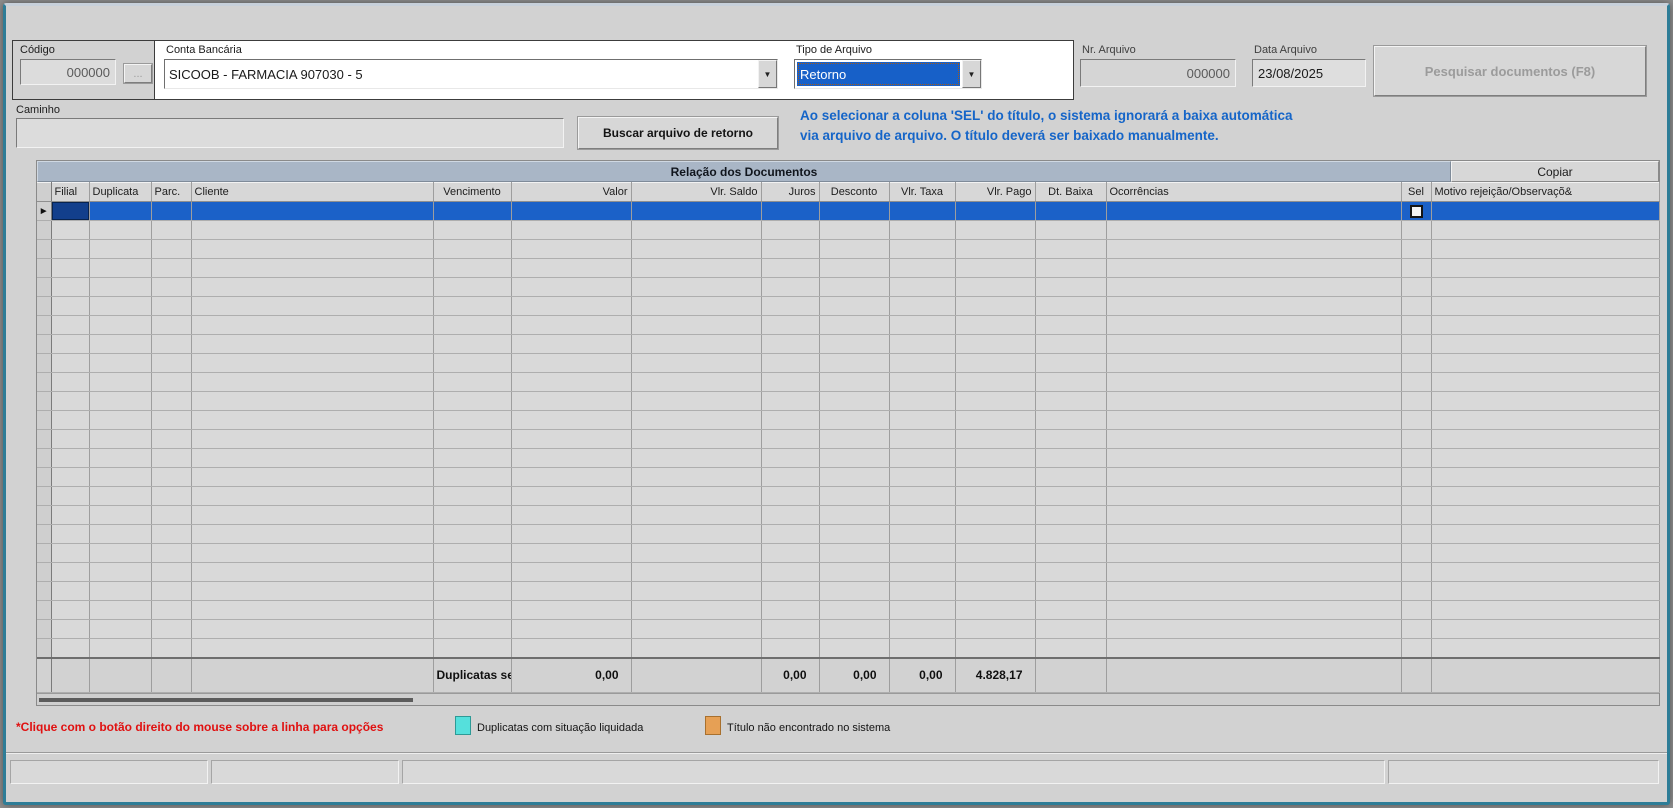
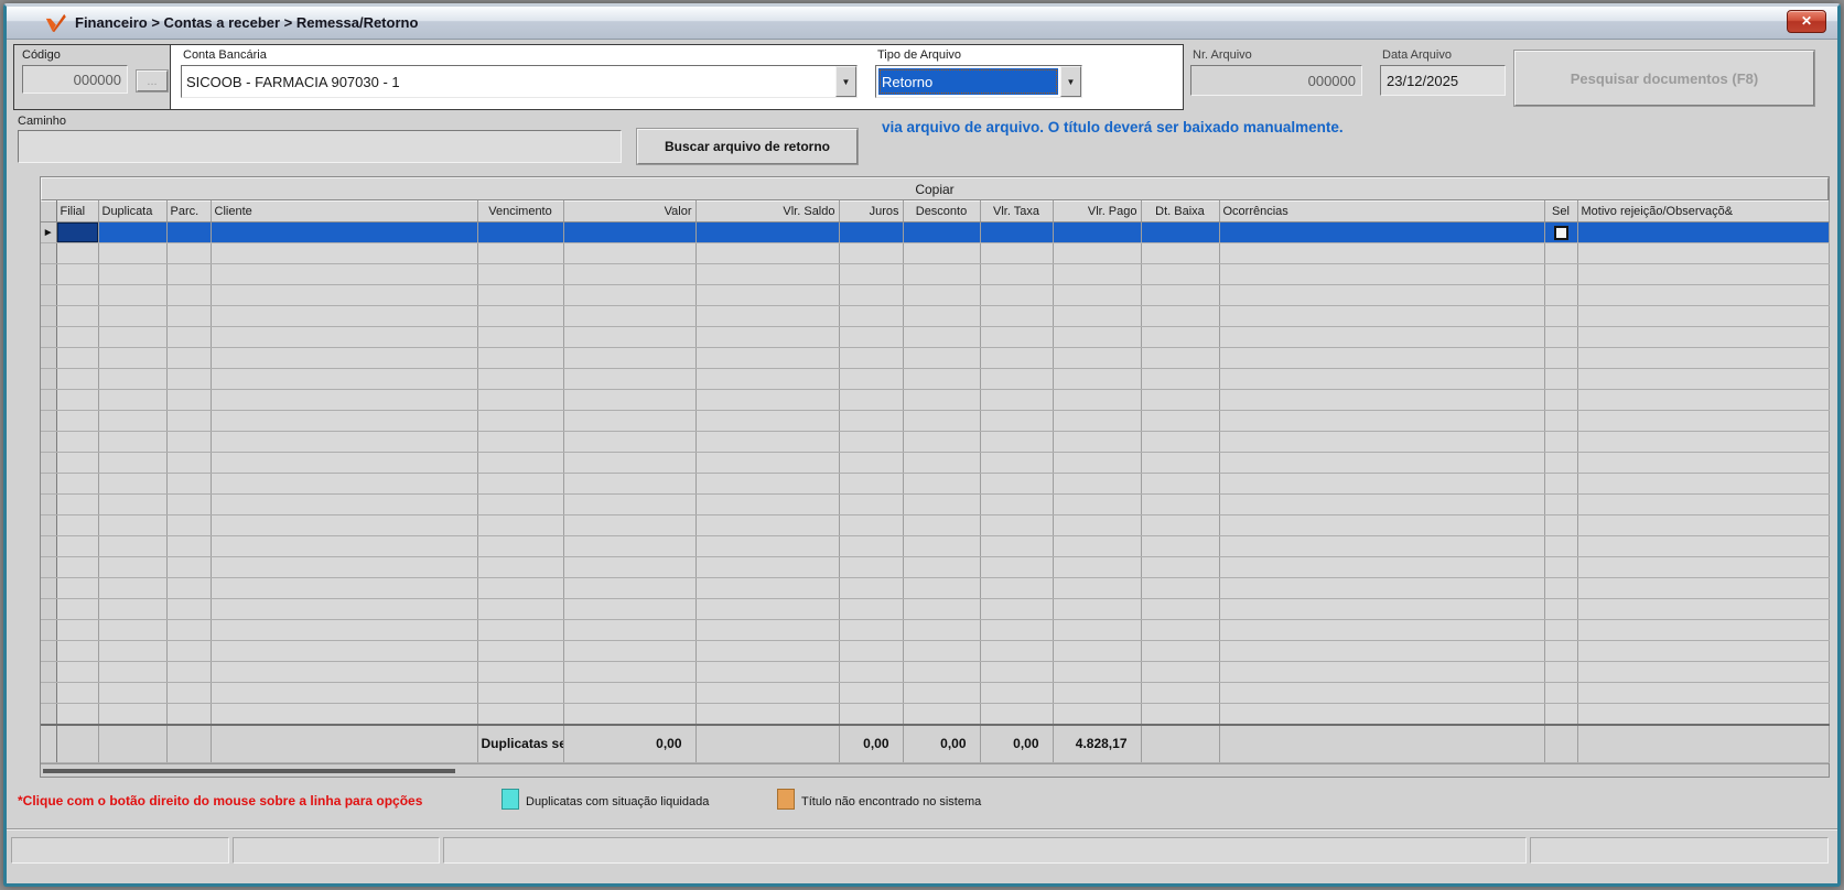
+ Financeiro > Contas a receber > Remessa/Retorno
+ ✕
  Código
  000000
  ...
  Conta Bancária
- SICOOB - FARMACIA 907030 - 5
+ SICOOB - FARMACIA 907030 - 1
  ▼
  Tipo de Arquivo
  Retorno
  ▼
  Nr. Arquivo
  000000
  Data Arquivo
- 23/08/2025
+ 23/12/2025
  Pesquisar documentos (F8)
  Caminho
  Buscar arquivo de retorno
- Ao selecionar a coluna 'SEL' do título, o sistema ignorará a baixa automática
  via arquivo de arquivo. O título deverá ser baixado manualmente.
- Relação dos Documentos
  Copiar
  	Filial	Duplicata	Parc.	Cliente	Vencimento	Valor	Vlr. Saldo	Juros	Desconto	Vlr. Taxa	Vlr. Pago	Dt. Baixa	Ocorrências	Sel	Motivo rejeição/Observaçõ&
  ►
  					Duplicatas s	0,00		0,00	0,00	0,00	4.828,17
  *Clique com o botão direito do mouse sobre a linha para opções
  Duplicatas com situação liquidada
  Título não encontrado no sistema
